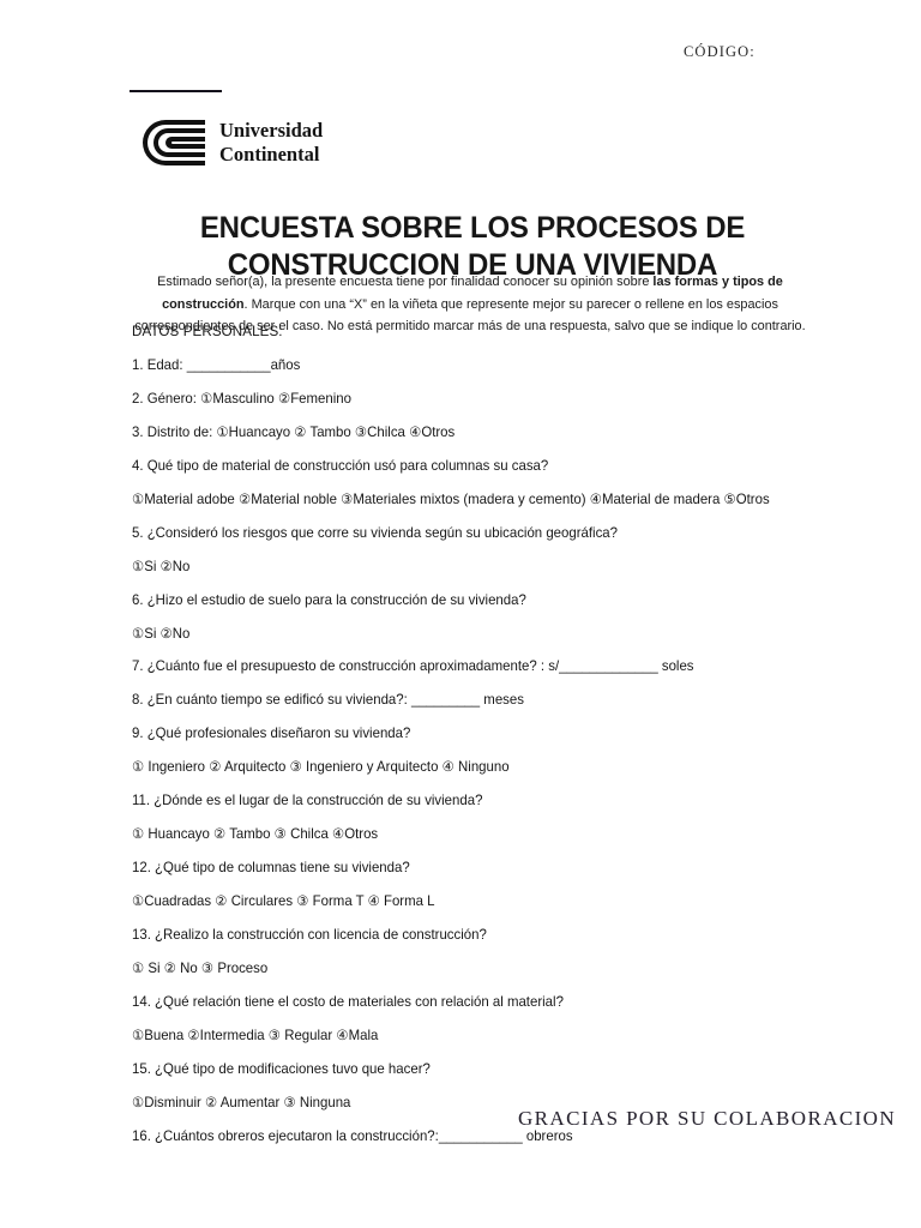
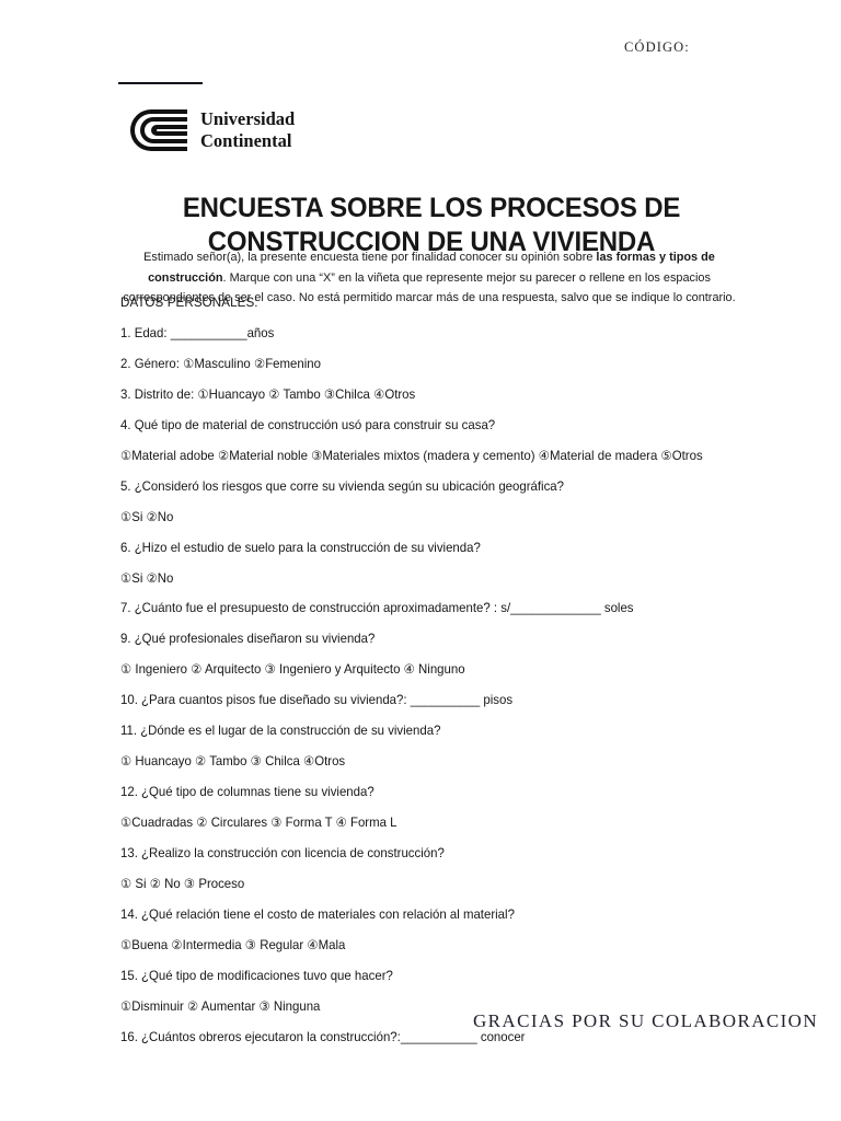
  CÓDIGO:
  Universidad
  Continental
  ENCUESTA SOBRE LOS PROCESOS DE CONSTRUCCION DE UNA VIVIENDA
  Estimado señor(a), la presente encuesta tiene por finalidad conocer su opinión sobre las formas y tipos de construcción. Marque con una “X” en la viñeta que represente mejor su parecer o rellene en los espacios correspondientes de ser el caso. No está permitido marcar más de una respuesta, salvo que se indique lo contrario.
  DATOS PERSONALES:
  1. Edad: ___________años
  2. Género: ①Masculino ②Femenino
  3. Distrito de: ①Huancayo ② Tambo ③Chilca ④Otros
- 4. Qué tipo de material de construcción usó para columnas su casa?
+ 4. Qué tipo de material de construcción usó para construir su casa?
  ①Material adobe ②Material noble ③Materiales mixtos (madera y cemento) ④Material de madera ⑤Otros
  5. ¿Consideró los riesgos que corre su vivienda según su ubicación geográfica?
  ①Si ②No
  6. ¿Hizo el estudio de suelo para la construcción de su vivienda?
  ①Si ②No
  7. ¿Cuánto fue el presupuesto de construcción aproximadamente? : s/_____________ soles
- 8. ¿En cuánto tiempo se edificó su vivienda?: _________ meses
  9. ¿Qué profesionales diseñaron su vivienda?
  ① Ingeniero ② Arquitecto ③ Ingeniero y Arquitecto ④ Ninguno
+ 10. ¿Para cuantos pisos fue diseñado su vivienda?: __________ pisos
  11. ¿Dónde es el lugar de la construcción de su vivienda?
  ① Huancayo ② Tambo ③ Chilca ④Otros
  12. ¿Qué tipo de columnas tiene su vivienda?
  ①Cuadradas ② Circulares ③ Forma T ④ Forma L
  13. ¿Realizo la construcción con licencia de construcción?
  ① Si ② No ③ Proceso
  14. ¿Qué relación tiene el costo de materiales con relación al material?
  ①Buena ②Intermedia ③ Regular ④Mala
  15. ¿Qué tipo de modificaciones tuvo que hacer?
  ①Disminuir ② Aumentar ③ Ninguna
- 16. ¿Cuántos obreros ejecutaron la construcción?:___________ obreros
+ 16. ¿Cuántos obreros ejecutaron la construcción?:___________ conocer
  GRACIAS POR SU COLABORACION
